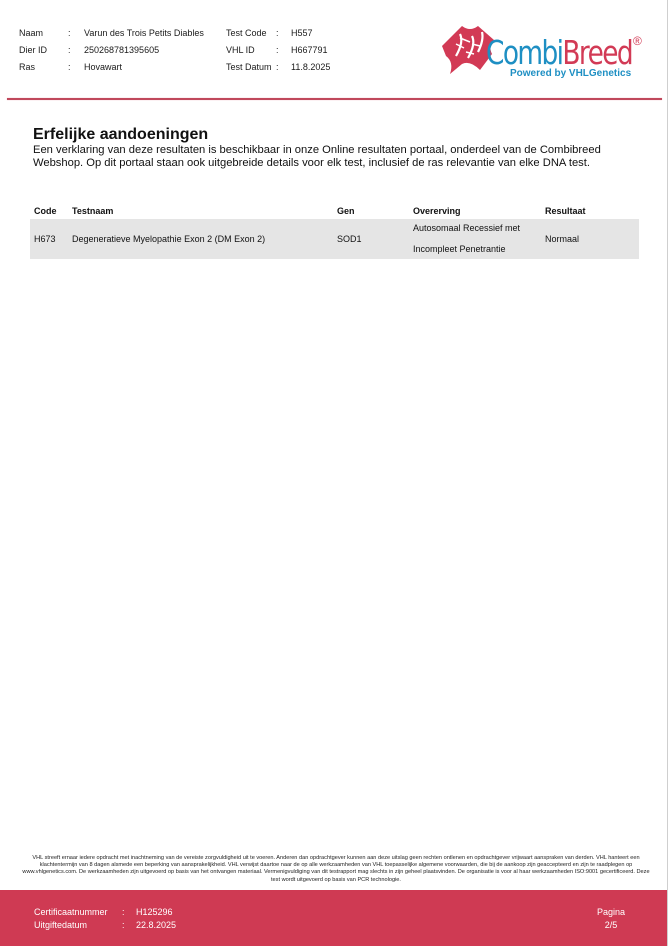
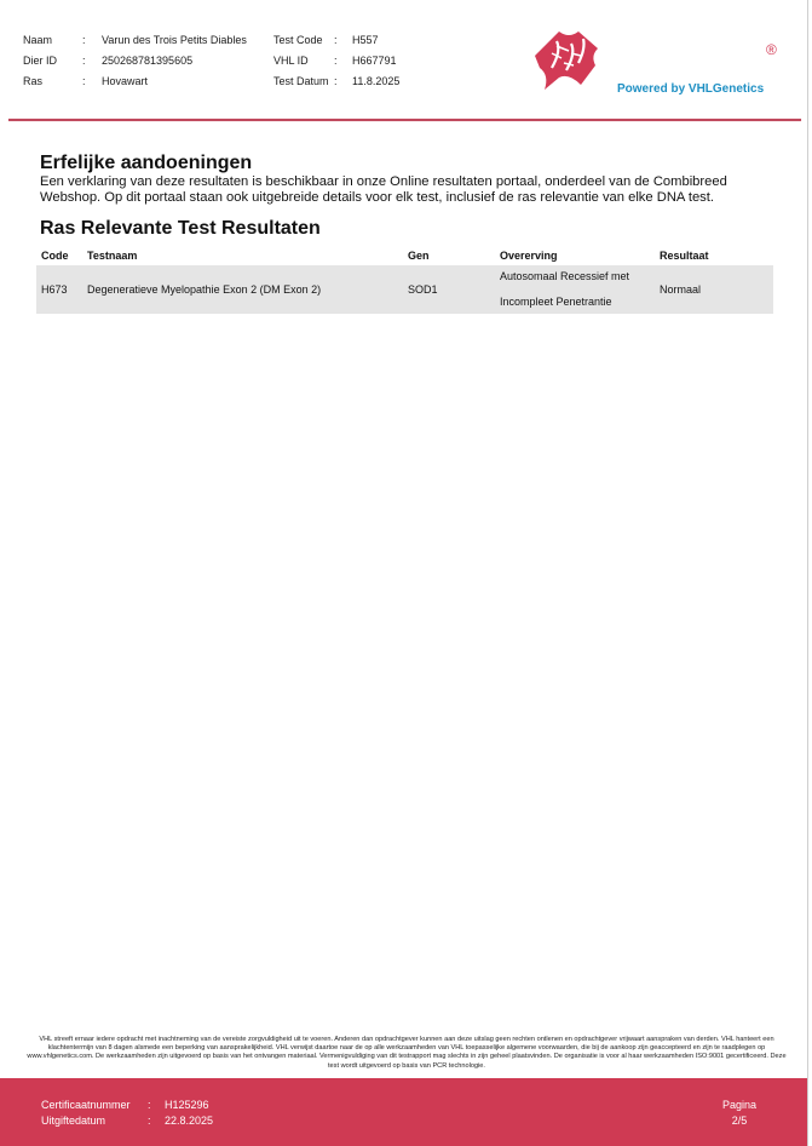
  Naam
  :
  Varun des Trois Petits Diables
  Dier ID
  :
  250268781395605
  Ras
  :
  Hovawart
  Test Code
  :
  H557
  VHL ID
  :
  H667791
  Test Datum
  :
  11.8.2025
- CombiBreed
  ®
  Powered by VHLGenetics
  Erfelijke aandoeningen
  Een verklaring van deze resultaten is beschikbaar in onze Online resultaten portaal, onderdeel van de Combibreed Webshop. Op dit portaal staan ook uitgebreide details voor elk test, inclusief de ras relevantie van elke DNA test.
+ Ras Relevante Test Resultaten
  Code
  Testnaam
  Gen
  Overerving
  Resultaat
  H673
  Degeneratieve Myelopathie Exon 2 (DM Exon 2)
  SOD1
  Autosomaal Recessief met
  Incompleet Penetrantie
  Normaal
  Certificaatnummer
  :
  H125296
  Uitgiftedatum
  :
  22.8.2025
  Pagina
  2/5
